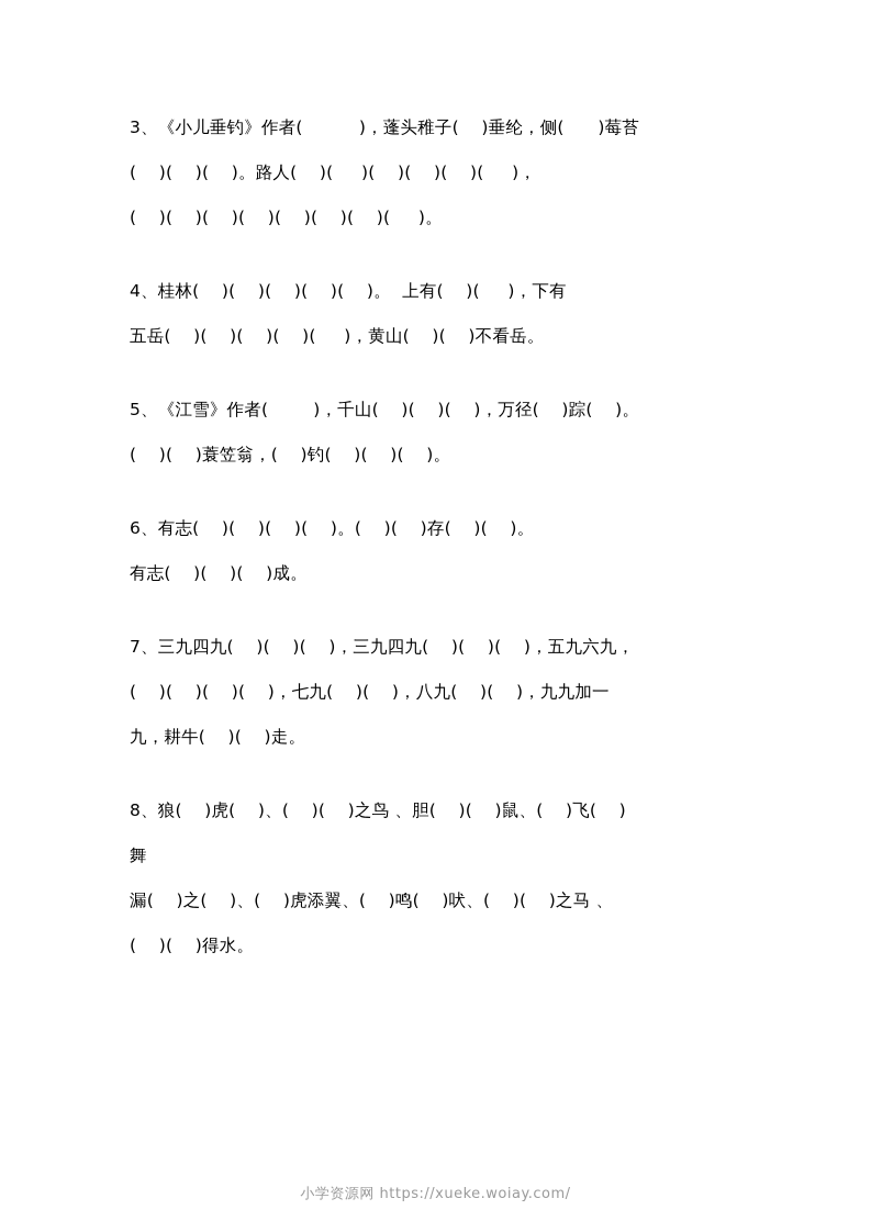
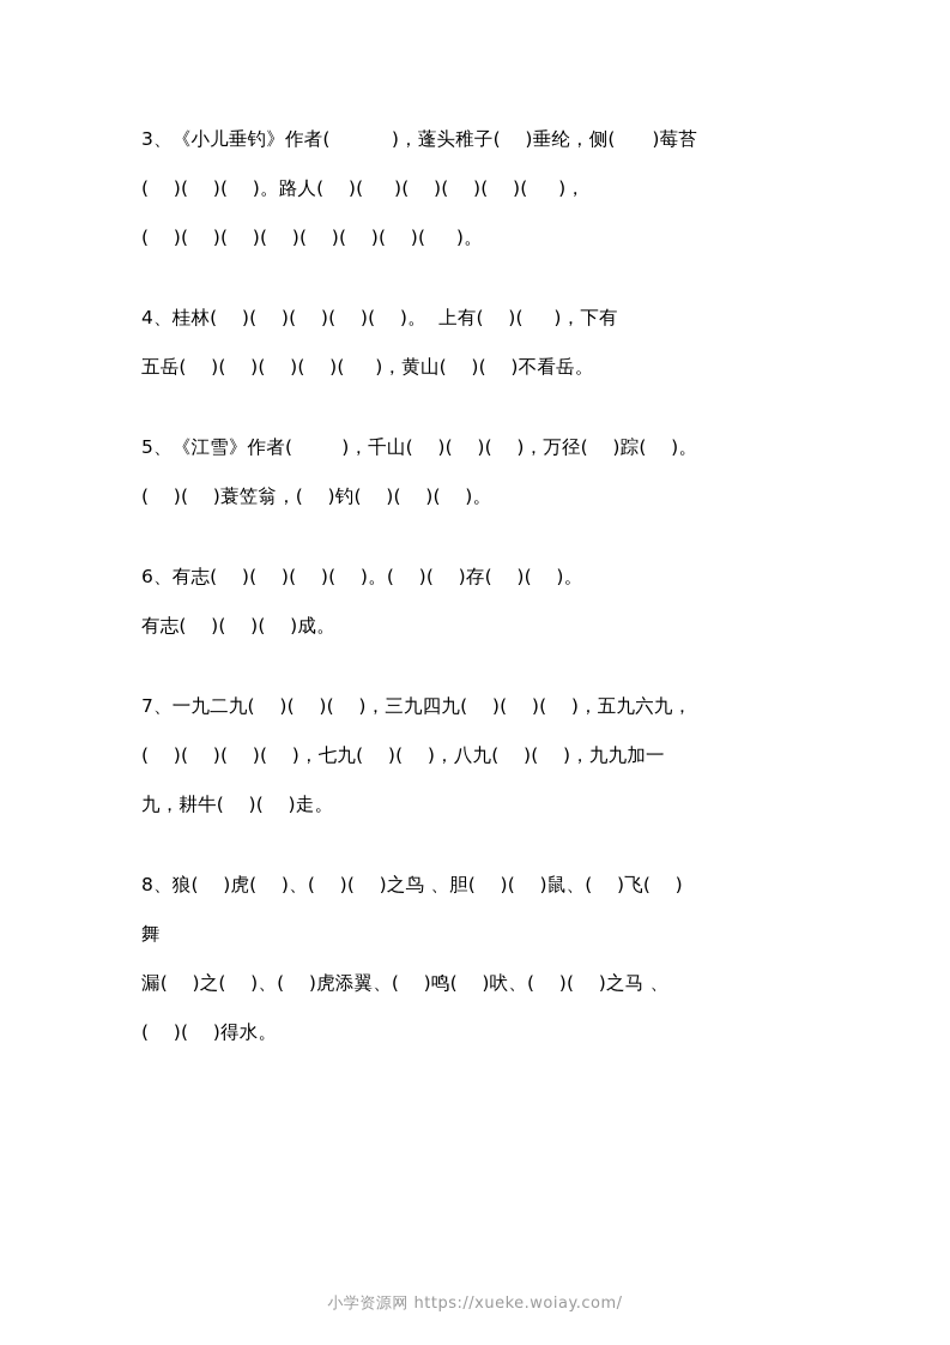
  3、《小儿垂钓》作者( )，蓬头稚子( )垂纶，侧( )莓苔
  ( )( )( )。路人( )( )( )( )( )( )，
  ( )( )( )( )( )( )( )( )。
  4、桂林( )( )( )( )( )。 上有( )( )，下有
  五岳( )( )( )( )( )，黄山( )( )不看岳。
  5、《江雪》作者( )，千山( )( )( )，万径( )踪( )。
  ( )( )蓑笠翁，( )钓( )( )( )。
  6、有志( )( )( )( )。( )( )存( )( )。
  有志( )( )( )成。
- 7、三九四九( )( )( )，三九四九( )( )( )，五九六九，
+ 7、一九二九( )( )( )，三九四九( )( )( )，五九六九，
  ( )( )( )( )，七九( )( )，八九( )( )，九九加一
  九，耕牛( )( )走。
  8、狼( )虎( )、( )( )之鸟 、胆( )( )鼠、( )飞( )
  舞
  漏( )之( )、( )虎添翼、( )鸣( )吠、( )( )之马 、
  ( )( )得水。
  小学资源网 https://xueke.woiay.com/
